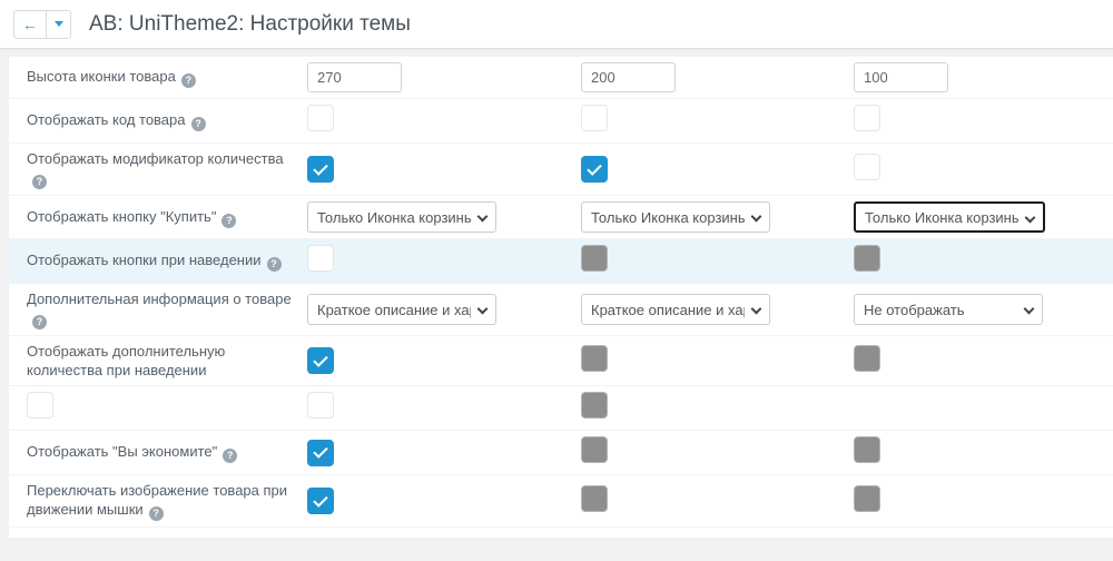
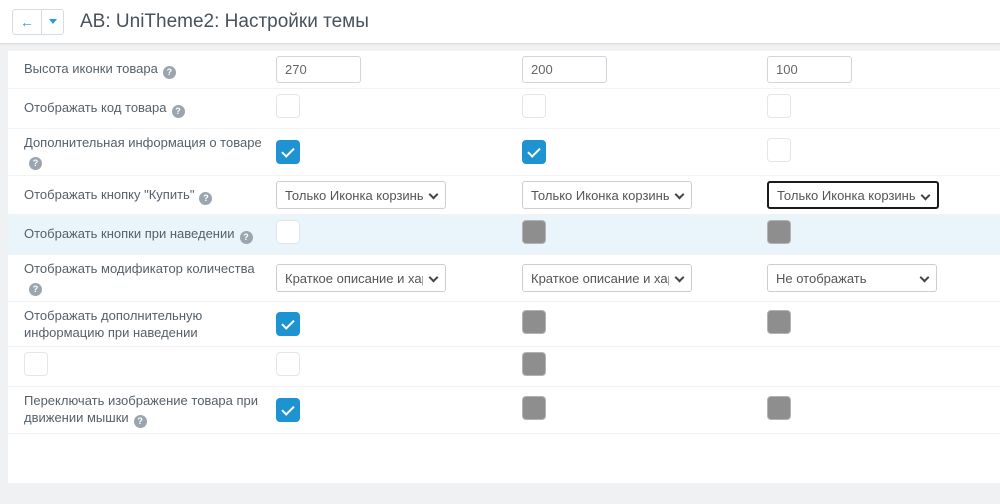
  ←
  AB: UniTheme2: Настройки темы
  Высота иконки товара ?
  270
  200
  100
  Отображать код товара ?
- Отображать модификатор количества?
+ Дополнительная информация о товаре?
  Отображать кнопку "Купить" ?
  Только Иконка корзины
  Только Иконка корзины
  Только Иконка корзины
  Отображать кнопки при наведении ?
- Дополнительная информация о товаре?
+ Отображать модификатор количества?
  Краткое описание и ха
  Краткое описание и ха
  Не отображать
- Отображать дополнительную количества при наведении
+ Отображать дополнительную информацию при наведении
- Отображать "Вы экономите" ?
  Переключать изображение товара при движении мышки ?
